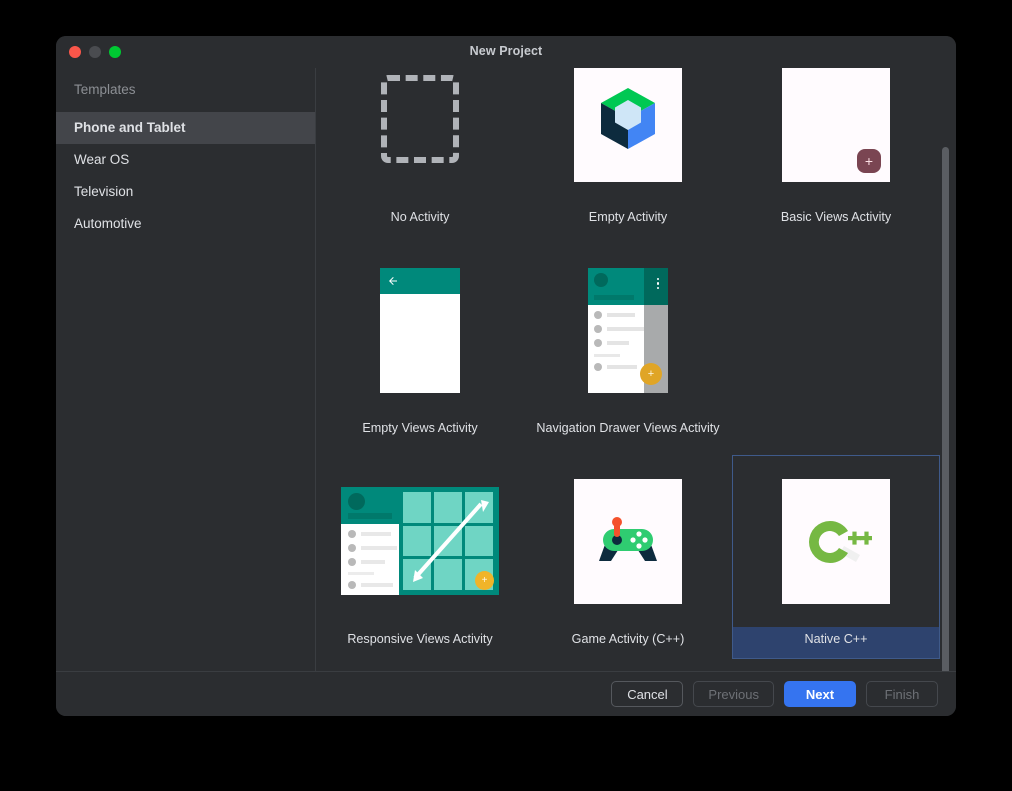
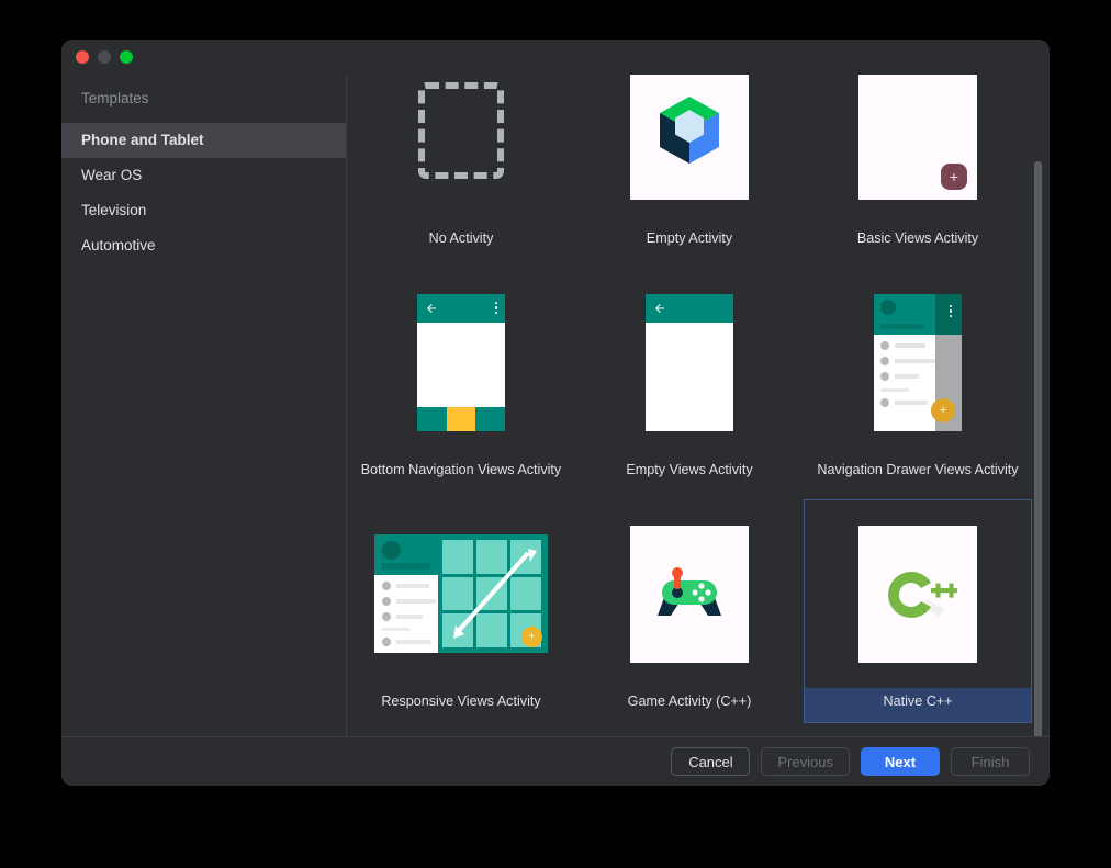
- New Project
  Templates
  Phone and Tablet
  Wear OS
  Television
  Automotive
  No Activity
  Empty Activity
  +
  Basic Views Activity
+ Bottom Navigation Views Activity
  Empty Views Activity
  +
  Navigation Drawer Views Activity
  +
  Responsive Views Activity
  Game Activity (C++)
  Native C++
  Cancel
  Previous
  Next
  Finish
